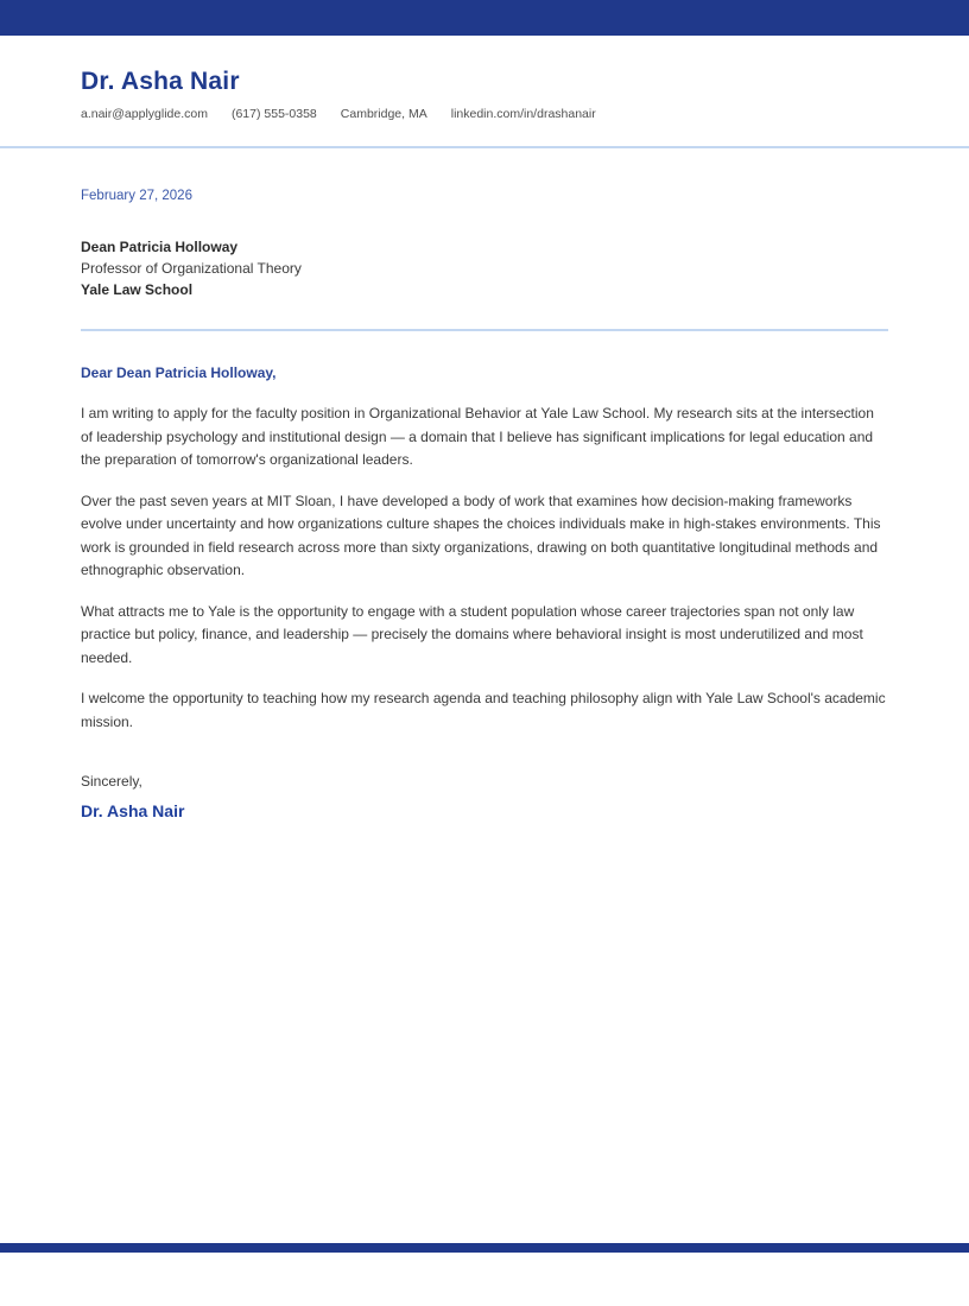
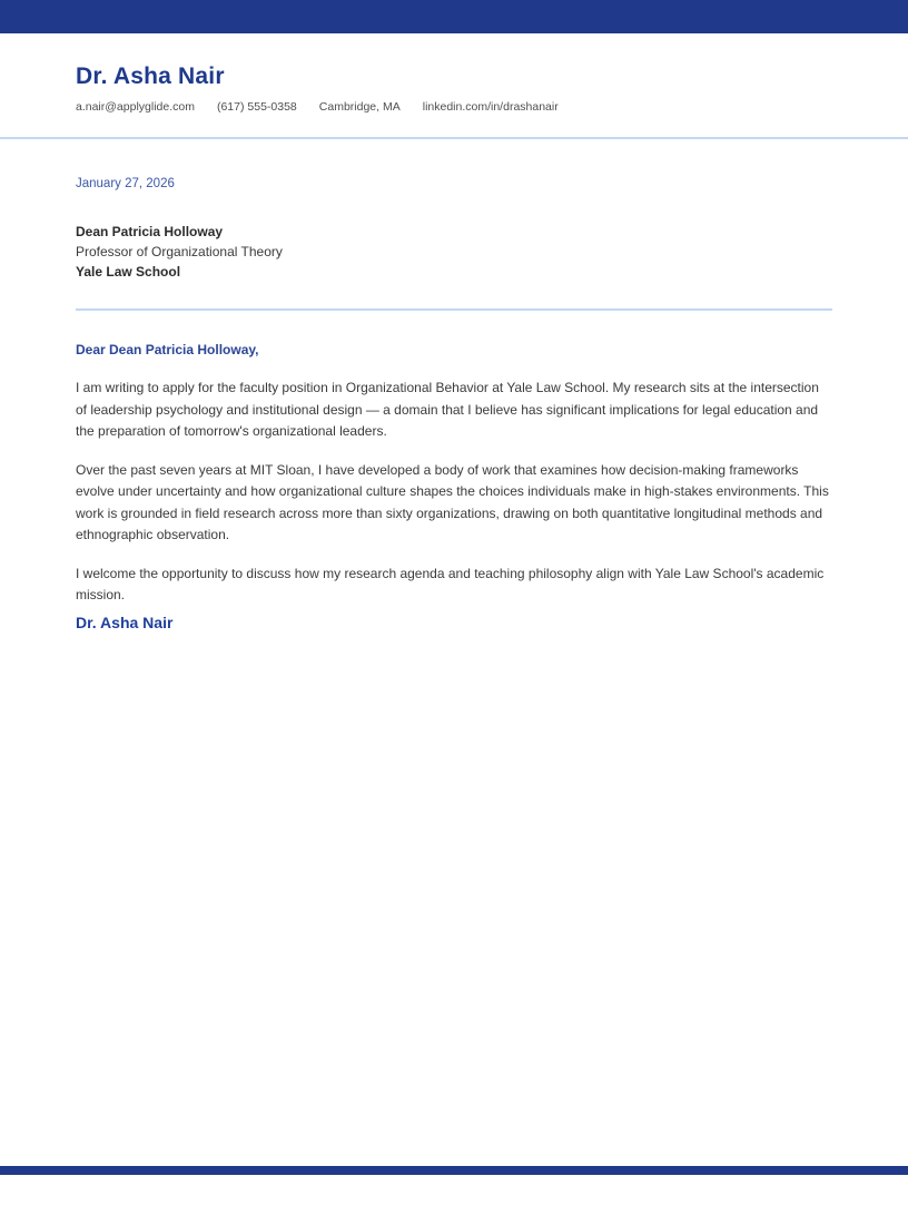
  Dr. Asha Nair
  a.nair@applyglide.com
  (617) 555-0358
  Cambridge, MA
  linkedin.com/in/drashanair
- February 27, 2026
+ January 27, 2026
  Dean Patricia Holloway
  Professor of Organizational Theory
  Yale Law School
  Dear Dean Patricia Holloway,
  I am writing to apply for the faculty position in Organizational Behavior at Yale Law School. My research sits at the intersection of leadership psychology and institutional design — a domain that I believe has significant implications for legal education and the preparation of tomorrow's organizational leaders.
- Over the past seven years at MIT Sloan, I have developed a body of work that examines how decision-making frameworks evolve under uncertainty and how organizations culture shapes the choices individuals make in high-stakes environments. This work is grounded in field research across more than sixty organizations, drawing on both quantitative longitudinal methods and ethnographic observation.
+ Over the past seven years at MIT Sloan, I have developed a body of work that examines how decision-making frameworks evolve under uncertainty and how organizational culture shapes the choices individuals make in high-stakes environments. This work is grounded in field research across more than sixty organizations, drawing on both quantitative longitudinal methods and ethnographic observation.
- What attracts me to Yale is the opportunity to engage with a student population whose career trajectories span not only law practice but policy, finance, and leadership — precisely the domains where behavioral insight is most underutilized and most needed.
- I welcome the opportunity to teaching how my research agenda and teaching philosophy align with Yale Law School's academic mission.
+ I welcome the opportunity to discuss how my research agenda and teaching philosophy align with Yale Law School's academic mission.
- Sincerely,
  Dr. Asha Nair
